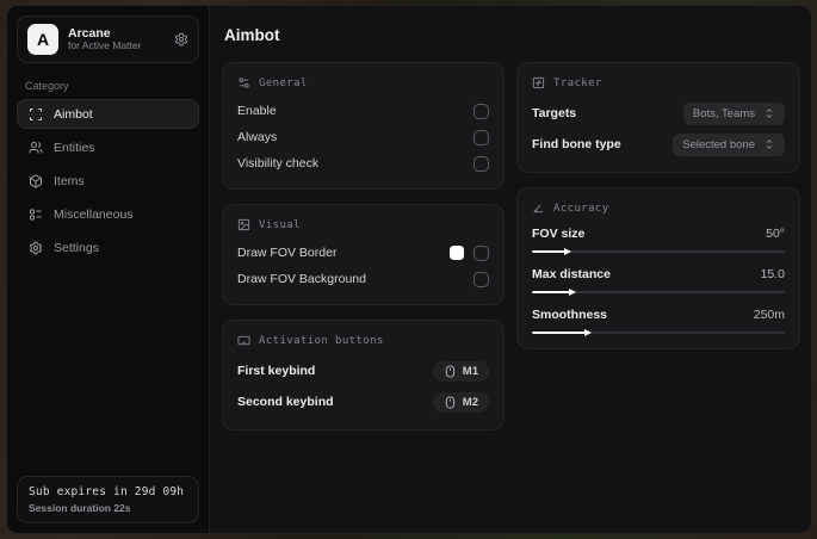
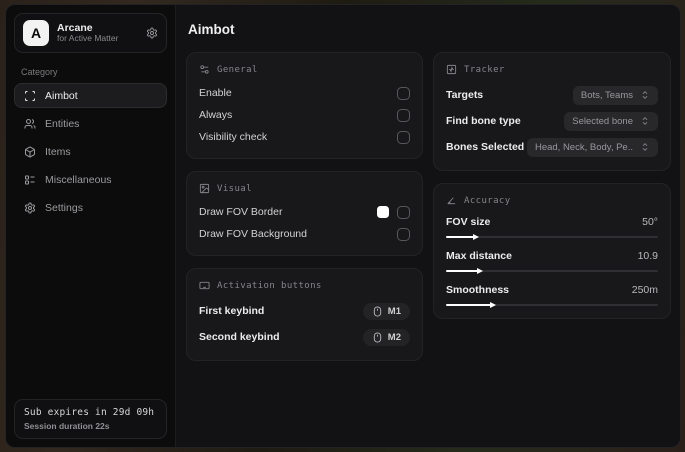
  A
  Arcane
  for Active Matter
  Category
  Aimbot
  Entities
  Items
  Miscellaneous
  Settings
  Sub expires in 29d 09h
  Session duration 22s
  Aimbot
  General
  Enable
  Always
  Visibility check
  Visual
  Draw FOV Border
  Draw FOV Background
  Activation buttons
  First keybind
  M1
  Second keybind
  M2
  Tracker
  Targets
  Bots, Teams
  Find bone type
  Selected bone
+ Bones Selected
+ Head, Neck, Body, Pe..
  Accuracy
  FOV size
  50°
  Max distance
- 15.0
+ 10.9
  Smoothness
  250m
